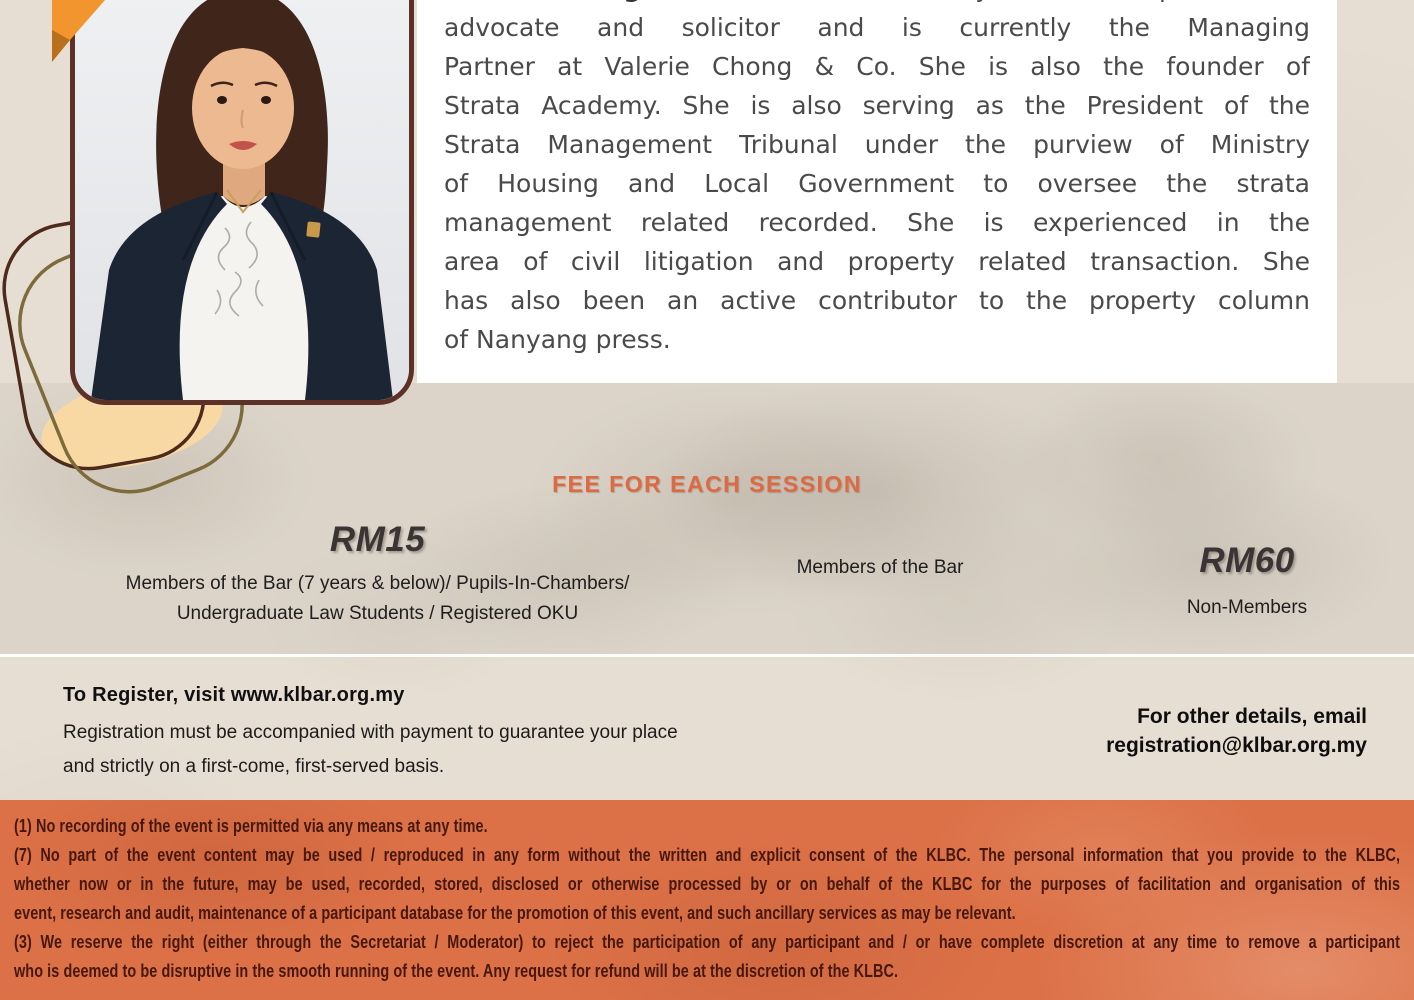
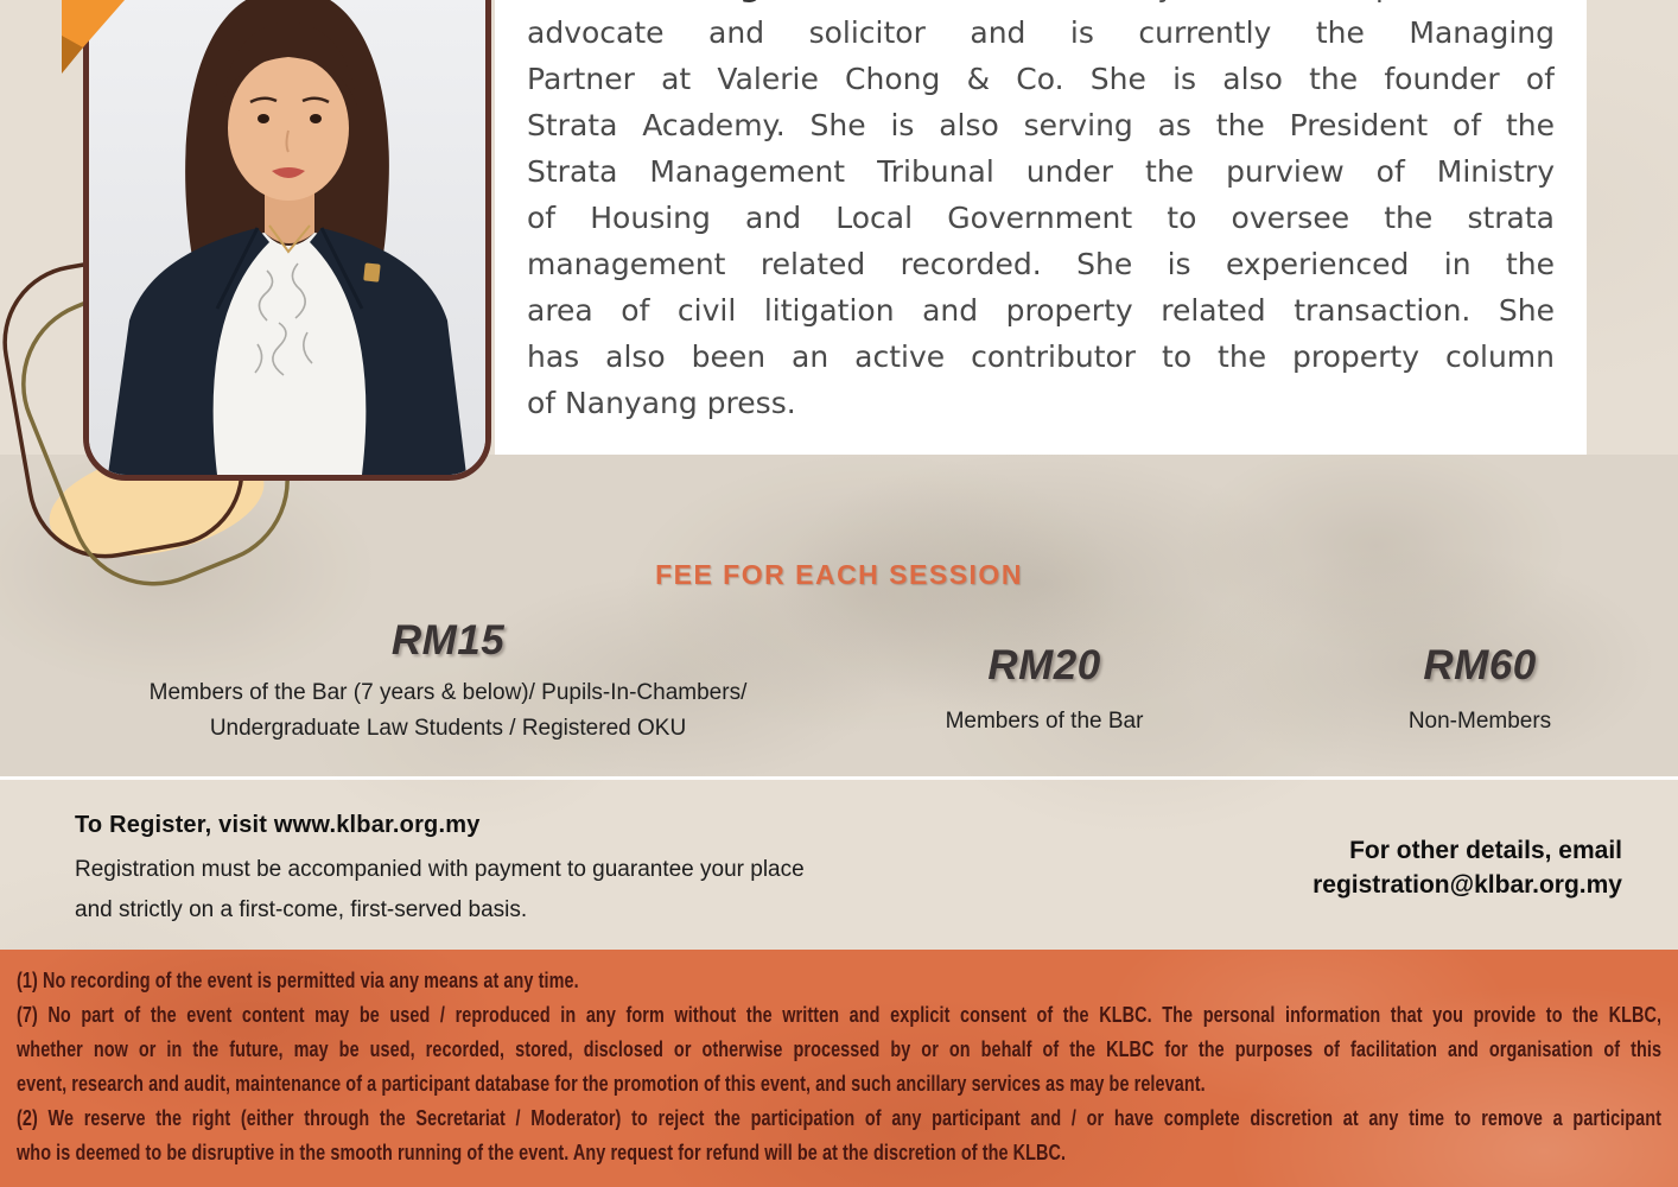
  advocate and solicitor and is currently the Managing
  Partner at Valerie Chong & Co. She is also the founder of
  Strata Academy. She is also serving as the President of the
  Strata Management Tribunal under the purview of Ministry
  of Housing and Local Government to oversee the strata
  management related recorded. She is experienced in the
  area of civil litigation and property related transaction. She
  has also been an active contributor to the property column
  of Nanyang press.
  FEE FOR EACH SESSION
  RM15
  Members of the Bar (7 years & below)/ Pupils-In-Chambers/
  Undergraduate Law Students / Registered OKU
+ RM20
  Members of the Bar
  RM60
  Non-Members
  To Register, visit www.klbar.org.my
  Registration must be accompanied with payment to guarantee your place
  and strictly on a first-come, first-served basis.
  For other details, email
  registration@klbar.org.my
  (1) No recording of the event is permitted via any means at any time.
  (7) No part of the event content may be used / reproduced in any form without the written and explicit consent of the KLBC. The personal information that you provide to the KLBC,
  whether now or in the future, may be used, recorded, stored, disclosed or otherwise processed by or on behalf of the KLBC for the purposes of facilitation and organisation of this
  event, research and audit, maintenance of a participant database for the promotion of this event, and such ancillary services as may be relevant.
- (3) We reserve the right (either through the Secretariat / Moderator) to reject the participation of any participant and / or have complete discretion at any time to remove a participant
+ (2) We reserve the right (either through the Secretariat / Moderator) to reject the participation of any participant and / or have complete discretion at any time to remove a participant
  who is deemed to be disruptive in the smooth running of the event. Any request for refund will be at the discretion of the KLBC.
